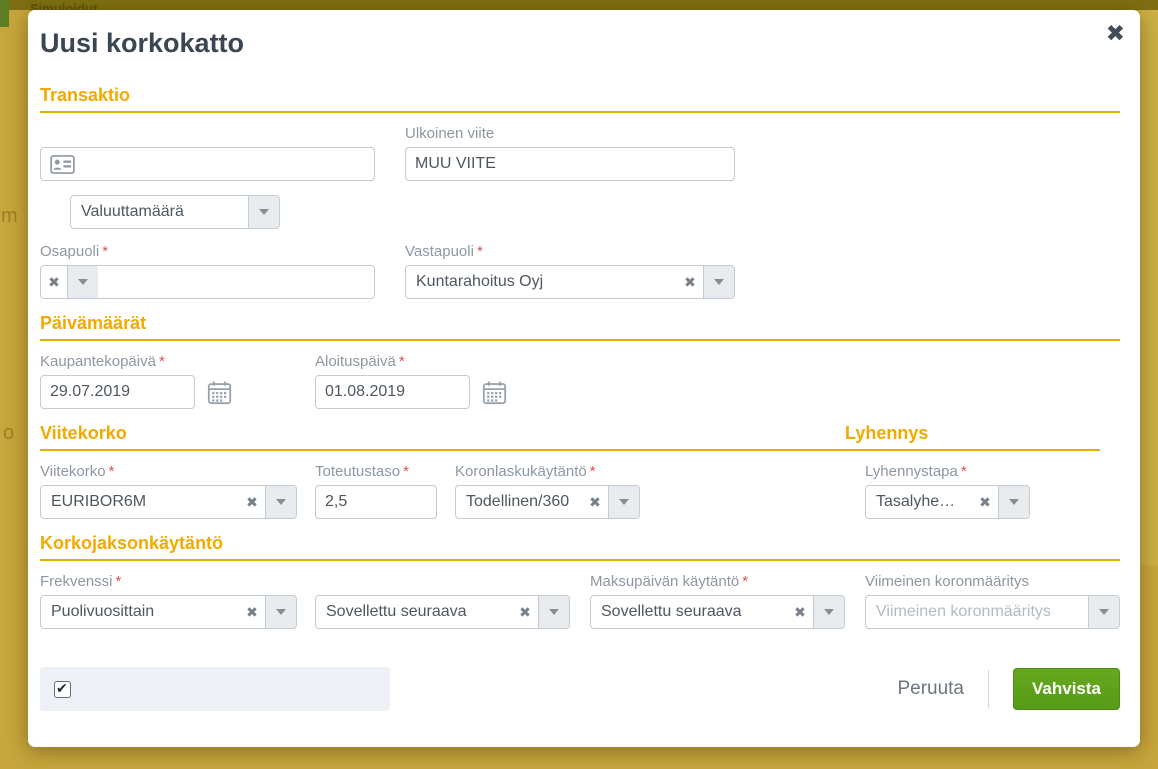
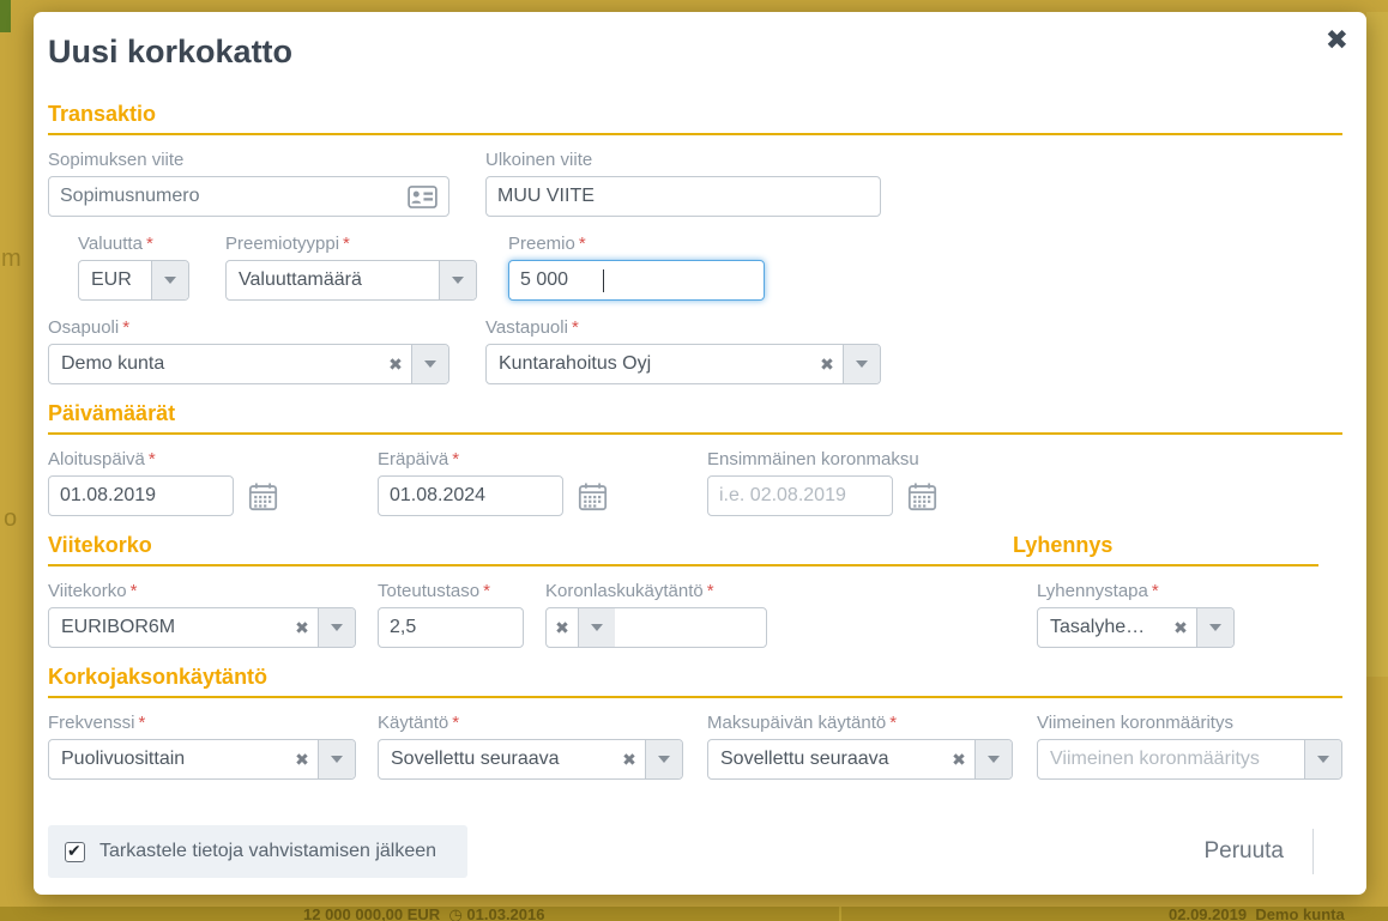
- Simuloidut
  m
  o
+ 12 000 000,00 EUR ◷ 01.03.2016
+ 02.09.2019 Demo kunta
  ✖
  Uusi korkokatto
  Transaktio
+ Sopimuksen viite
+ Sopimusnumero
  Ulkoinen viite
  MUU VIITE
+ Valuutta *
+ EUR
+ Preemiotyyppi *
  Valuuttamäärä
+ Preemio *
+ 5 000
  Osapuoli *
+ Demo kunta
  ✖
  Vastapuoli *
  Kuntarahoitus Oyj
  ✖
  Päivämäärät
- Kaupantekopäivä *
- 29.07.2019
  Aloituspäivä *
  01.08.2019
+ Eräpäivä *
+ 01.08.2024
+ Ensimmäinen koronmaksu
+ i.e. 02.08.2019
  Viitekorko
  Lyhennys
  Viitekorko *
  EURIBOR6M
  ✖
  Toteutustaso *
  2,5
  Koronlaskukäytäntö *
- Todellinen/360
  ✖
  Lyhennystapa *
  Tasalyhe…
  ✖
  Korkojaksonkäytäntö
  Frekvenssi *
  Puolivuosittain
  ✖
+ Käytäntö *
  Sovellettu seuraava
  ✖
  Maksupäivän käytäntö *
  Sovellettu seuraava
  ✖
  Viimeinen koronmääritys
  Viimeinen koronmääritys
  ✔
+ Tarkastele tietoja vahvistamisen jälkeen
  Peruuta
- Vahvista
